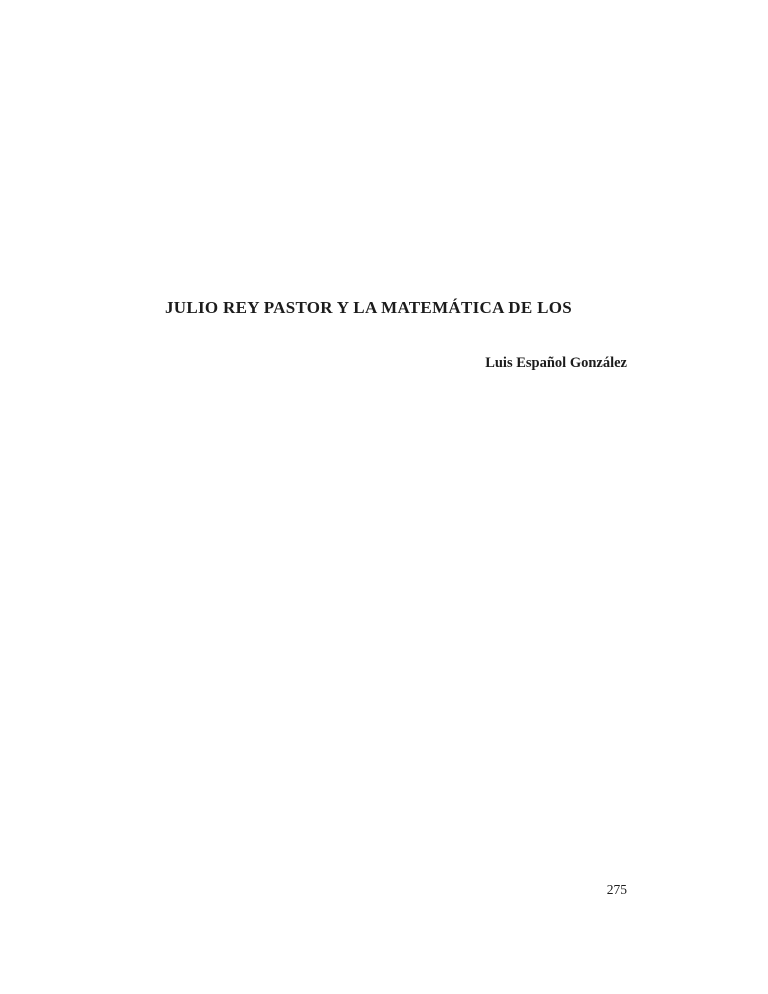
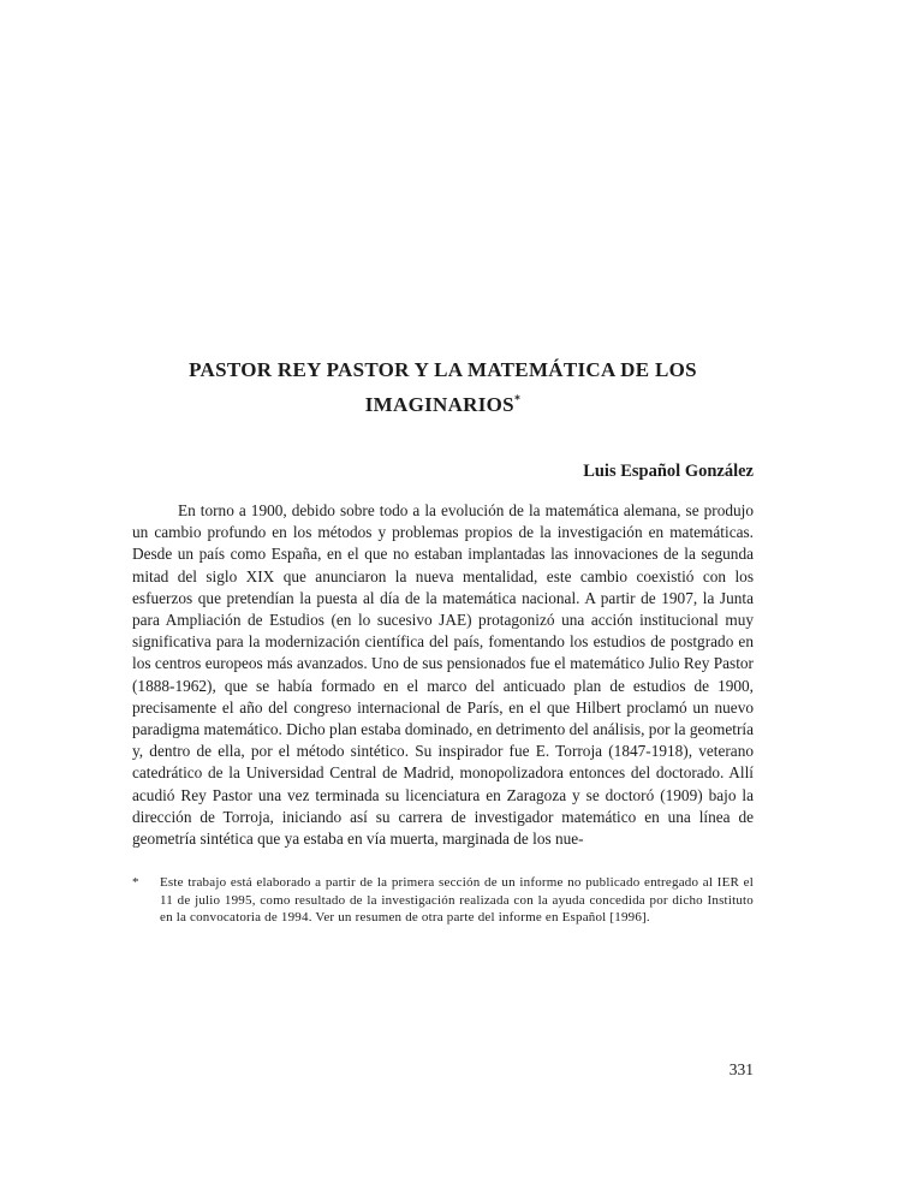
- JULIO REY PASTOR Y LA MATEMÁTICA DE LOS
+ PASTOR REY PASTOR Y LA MATEMÁTICA DE LOS
+ IMAGINARIOS*
  Luis Español González
+ En torno a 1900, debido sobre todo a la evolución de la matemática alemana, se produjo un cambio profundo en los métodos y problemas propios de la investigación en matemáticas. Desde un país como España, en el que no estaban implantadas las innovaciones de la segunda mitad del siglo XIX que anunciaron la nueva mentalidad, este cambio coexistió con los esfuerzos que pretendían la puesta al día de la matemática nacional. A partir de 1907, la Junta para Ampliación de Estudios (en lo sucesivo JAE) protagonizó una acción institucional muy significativa para la modernización científica del país, fomentando los estudios de postgrado en los centros europeos más avanzados. Uno de sus pensionados fue el matemático Julio Rey Pastor (1888-1962), que se había formado en el marco del anticuado plan de estudios de 1900, precisamente el año del congreso internacional de París, en el que Hilbert proclamó un nuevo paradigma matemático. Dicho plan estaba dominado, en detrimento del análisis, por la geometría y, dentro de ella, por el método sintético. Su inspirador fue E. Torroja (1847-1918), veterano catedrático de la Universidad Central de Madrid, monopolizadora entonces del doctorado. Allí acudió Rey Pastor una vez terminada su licenciatura en Zaragoza y se doctoró (1909) bajo la dirección de Torroja, iniciando así su carrera de investigador matemático en una línea de geometría sintética que ya estaba en vía muerta, marginada de los nue-
+ *
+ Este trabajo está elaborado a partir de la primera sección de un informe no publicado entregado al IER el 11 de julio 1995, como resultado de la investigación realizada con la ayuda concedida por dicho Instituto en la convocatoria de 1994. Ver un resumen de otra parte del informe en Español [1996].
- 275
+ 331
